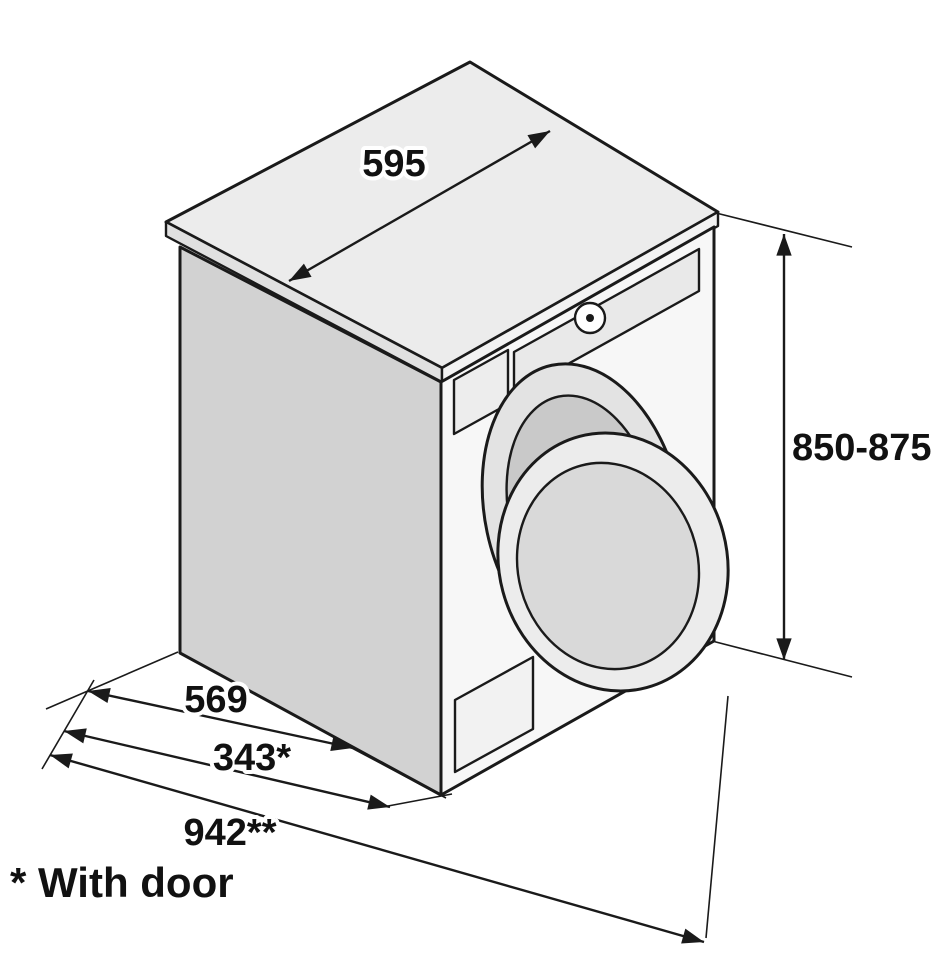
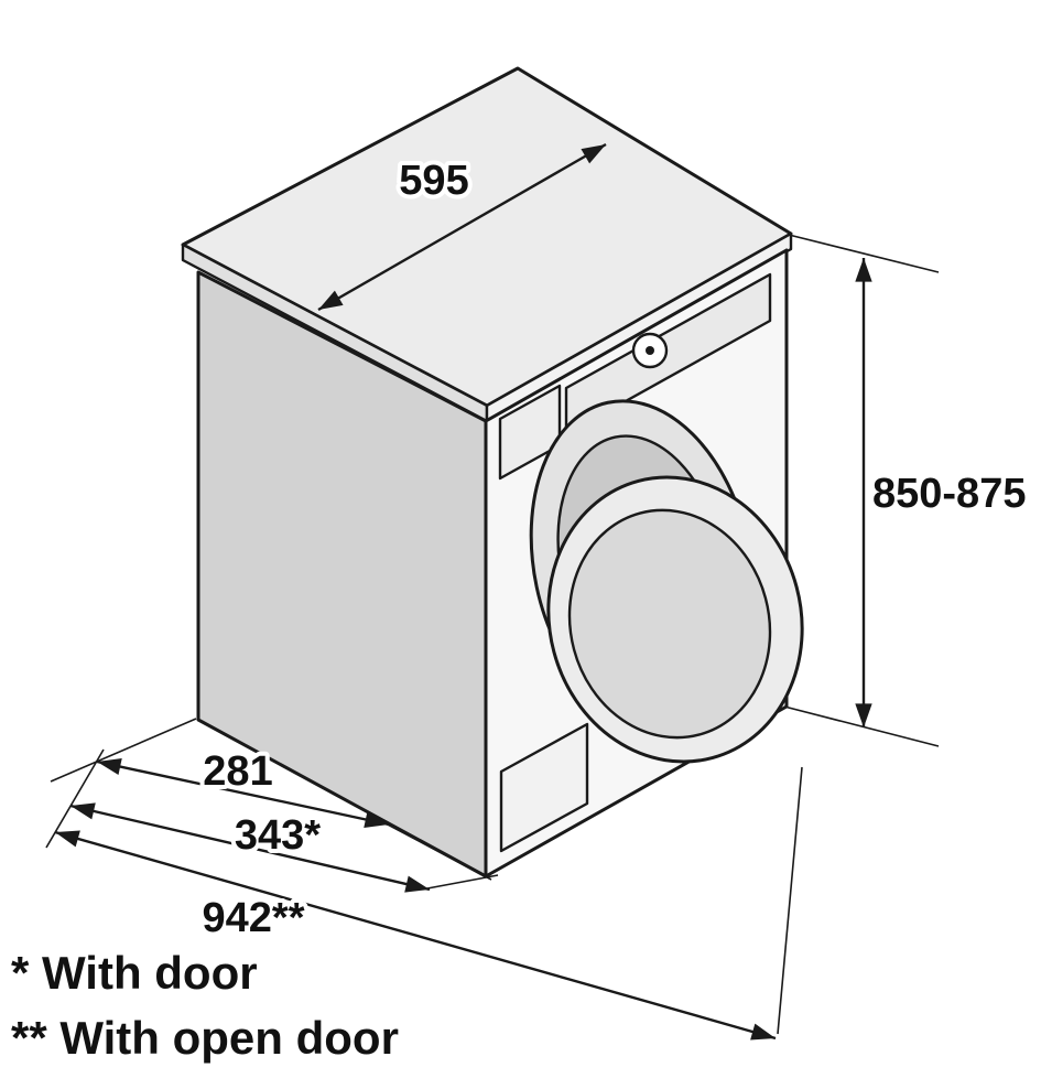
  595
  850-875
- 569
+ 281
  343*
  942**
  * With door
+ ** With open door
